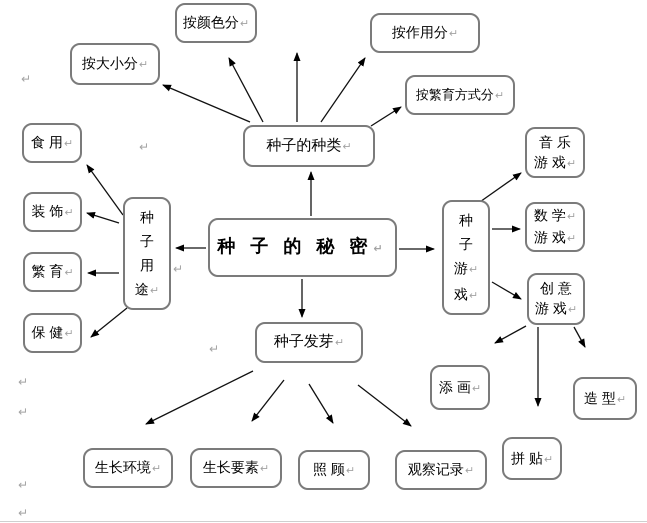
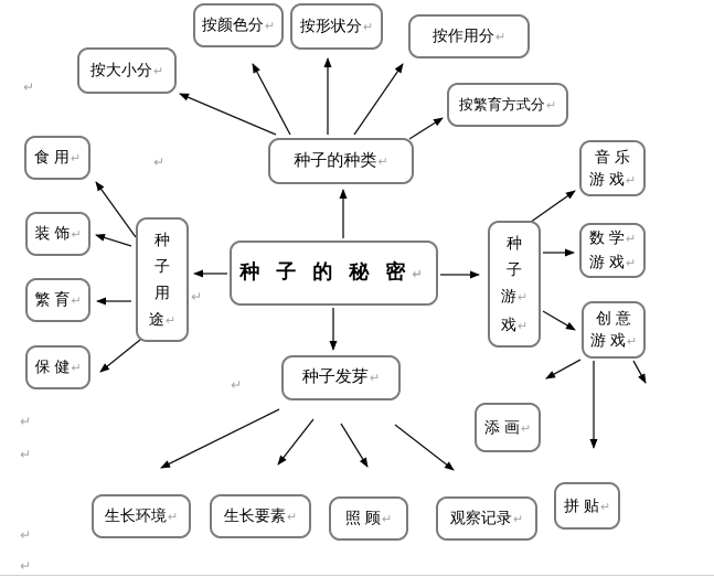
  种 子 的 秘 密↵
  种子的种类↵
  按颜色分↵
+ 按形状分↵
  按作用分↵
  按大小分↵
  按繁育方式分↵
  种
  子
  用
  途↵
  食 用↵
  装 饰↵
  繁 育↵
  保 健↵
  种
  子
  游↵
  戏↵
  音 乐
  游 戏↵
  数 学↵
  游 戏↵
  创 意
  游 戏↵
  添 画↵
- 造 型↵
  拼 贴↵
  种子发芽↵
  生长环境↵
  生长要素↵
  照 顾↵
  观察记录↵
  ↵
  ↵
  ↵
  ↵
  ↵
  ↵
  ↵
  ↵
